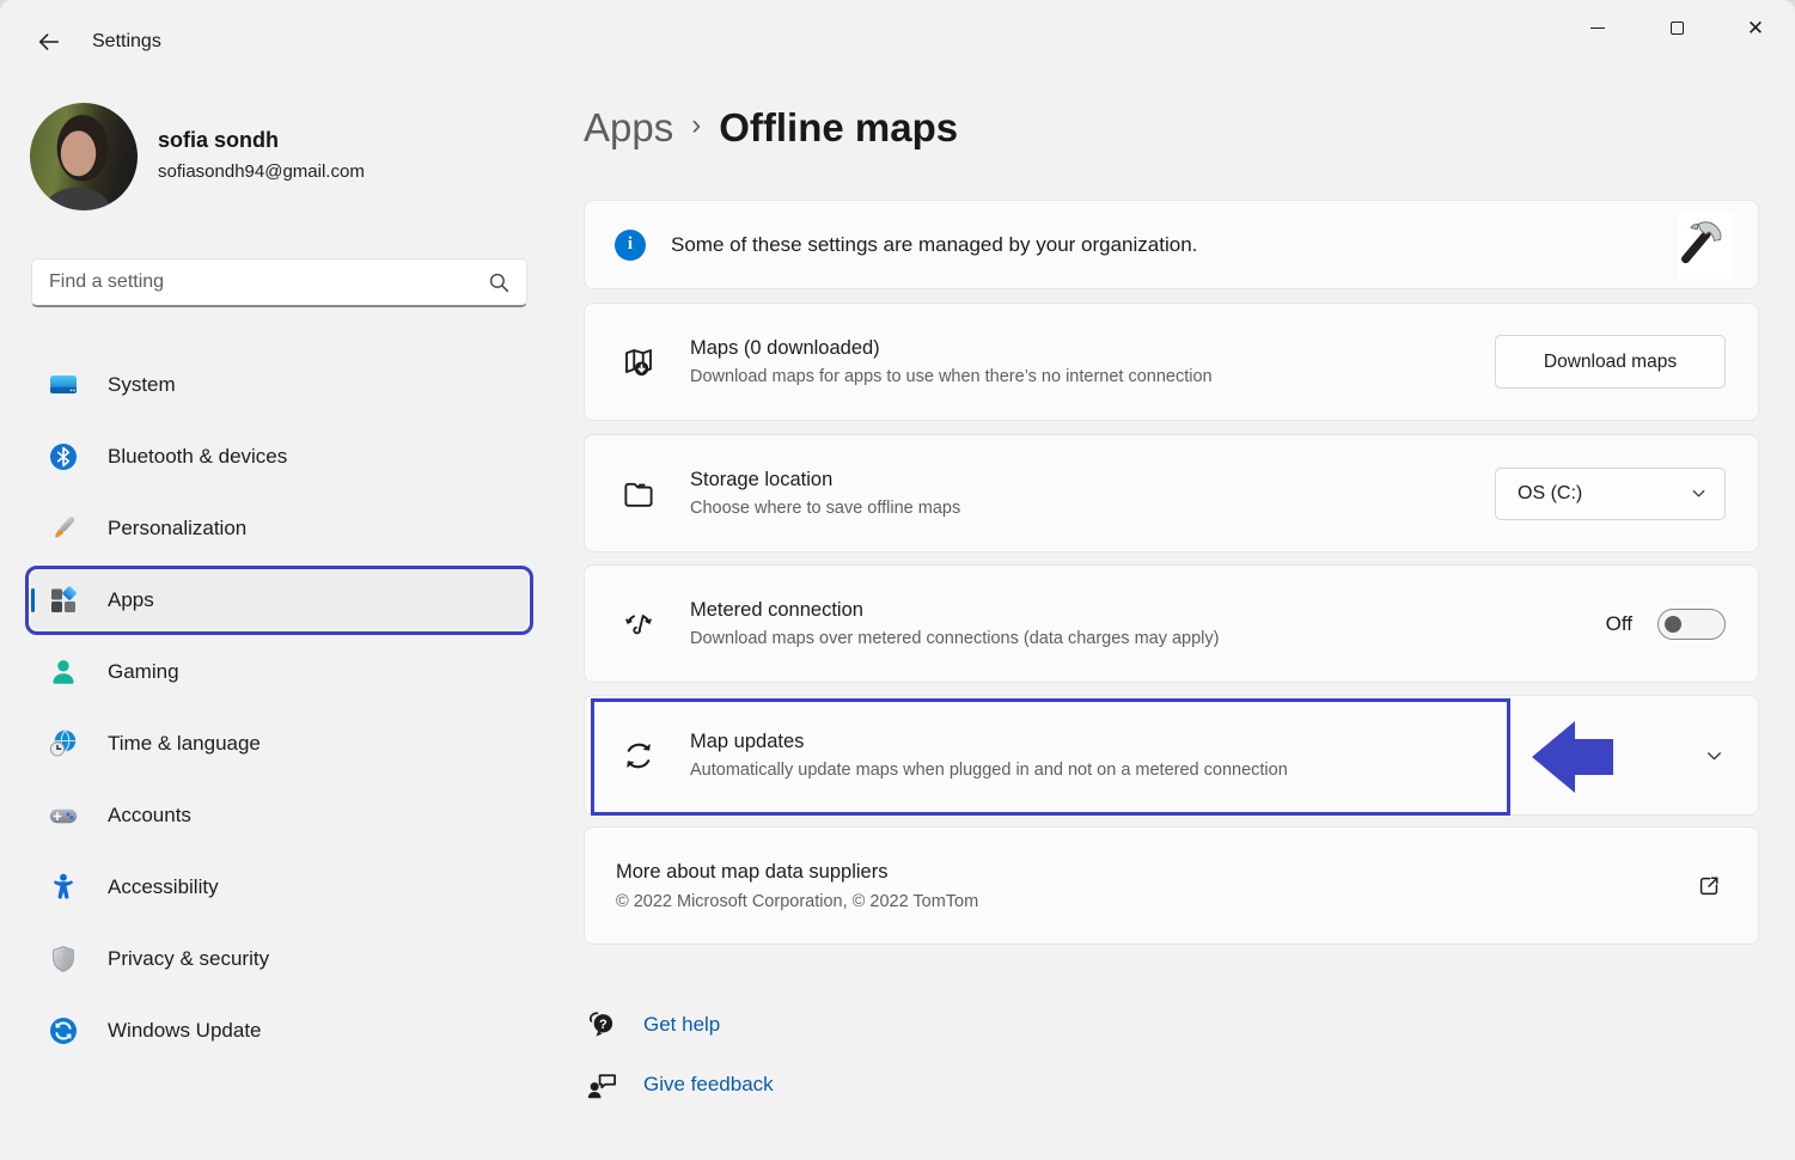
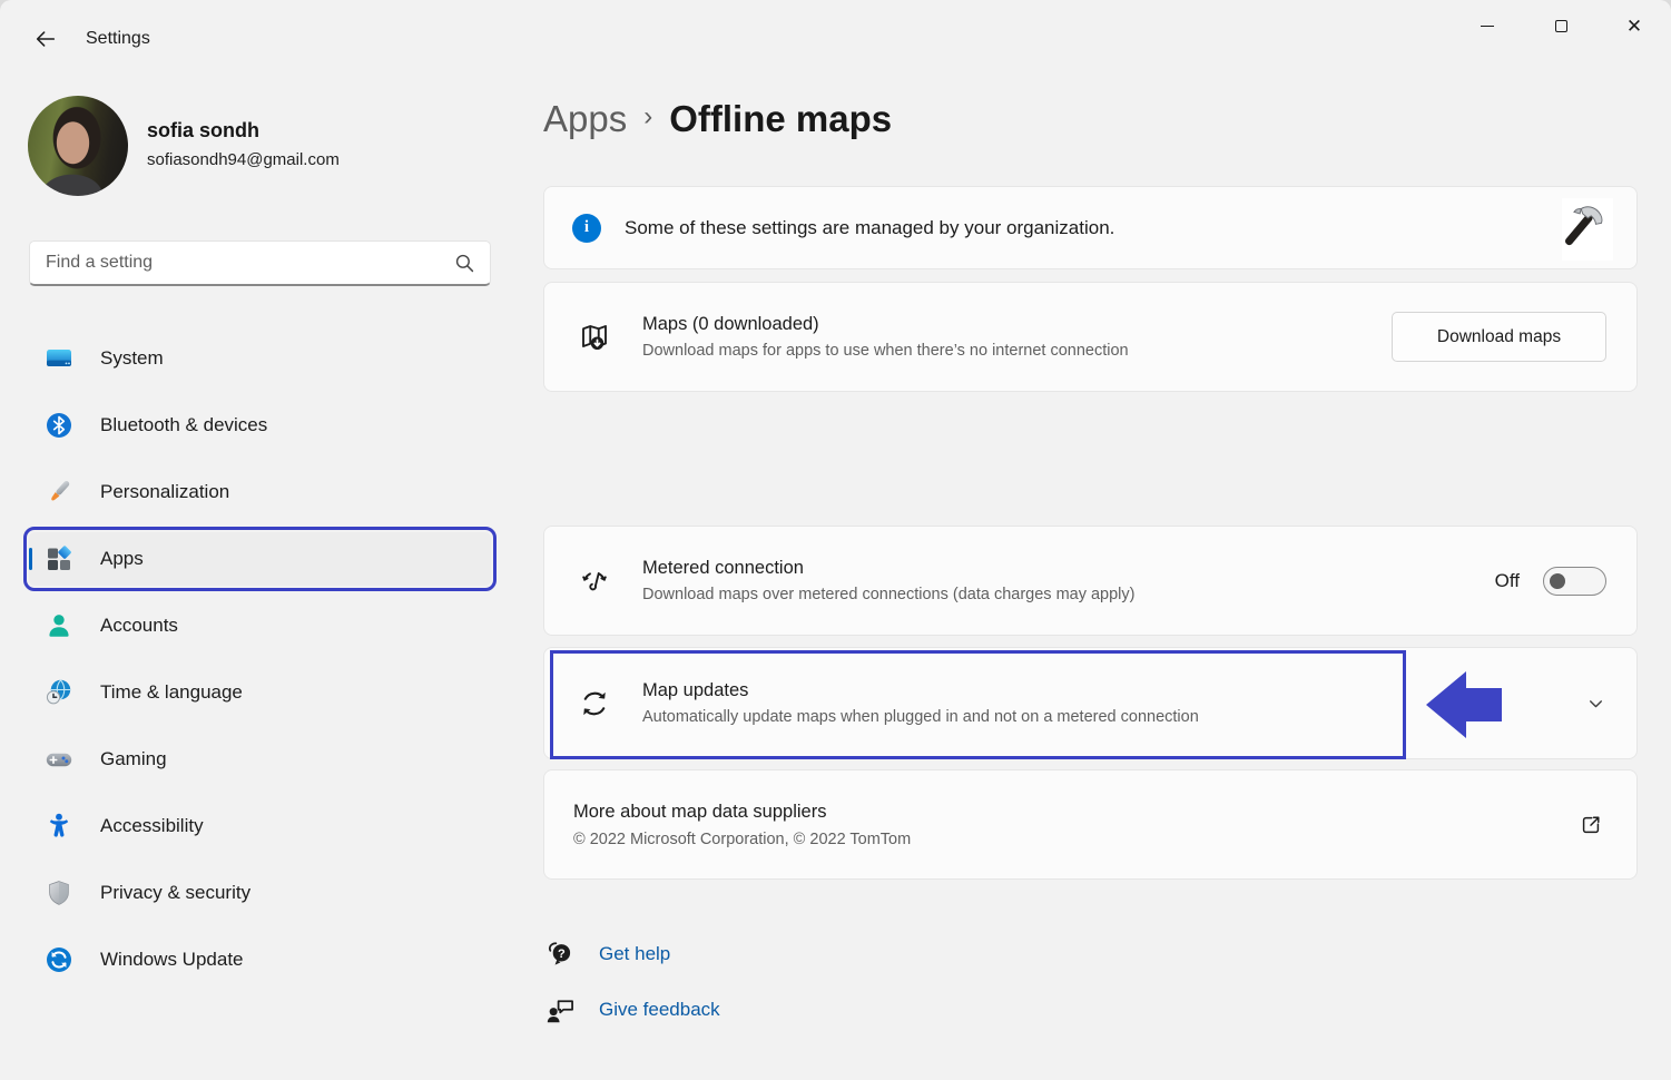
  Settings
  ✕
  sofia sondh
  sofiasondh94@gmail.com
  Find a setting
  System
  Bluetooth & devices
  Personalization
  Apps
- Gaming
+ Accounts
  Time & language
- Accounts
+ Gaming
  Accessibility
  Privacy & security
  Windows Update
  Apps
  ›
  Offline maps
  i
  Some of these settings are managed by your organization.
  Maps (0 downloaded)
  Download maps for apps to use when there’s no internet connection
  Download maps
- Storage location
- Choose where to save offline maps
- OS (C:)
  Metered connection
  Download maps over metered connections (data charges may apply)
  Off
  Map updates
  Automatically update maps when plugged in and not on a metered connection
  More about map data suppliers
  © 2022 Microsoft Corporation, © 2022 TomTom
  ?
  Get help
  Give feedback
